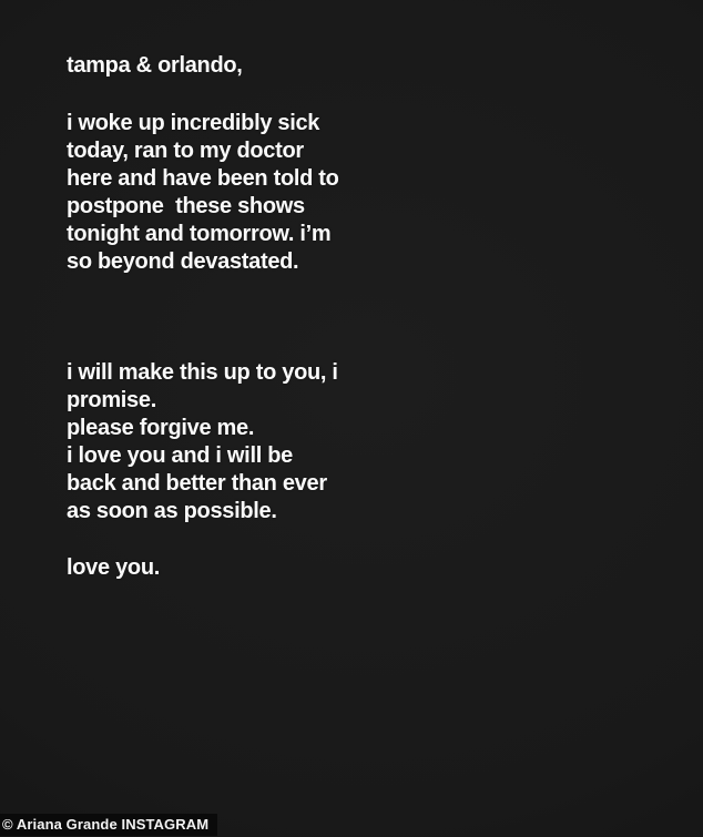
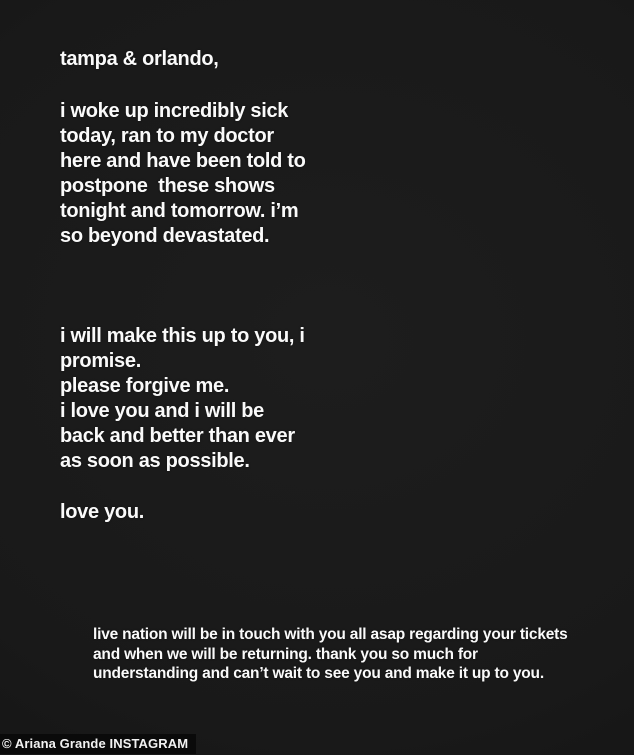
  tampa & orlando,
  i woke up incredibly sick
  today, ran to my doctor
  here and have been told to
  postpone these shows
  tonight and tomorrow. i’m
  so beyond devastated.
  i will make this up to you, i
  promise.
  please forgive me.
  i love you and i will be
  back and better than ever
  as soon as possible.
  love you.
+ live nation will be in touch with you all asap regarding your tickets
+ and when we will be returning. thank you so much for
+ understanding and can’t wait to see you and make it up to you.
  © Ariana Grande INSTAGRAM
